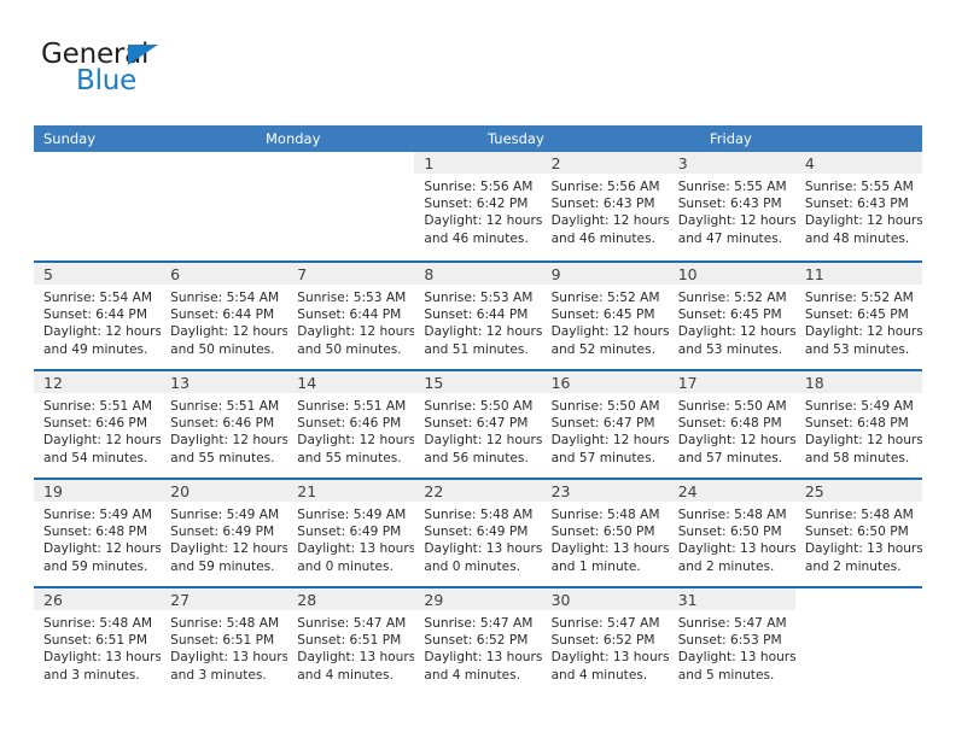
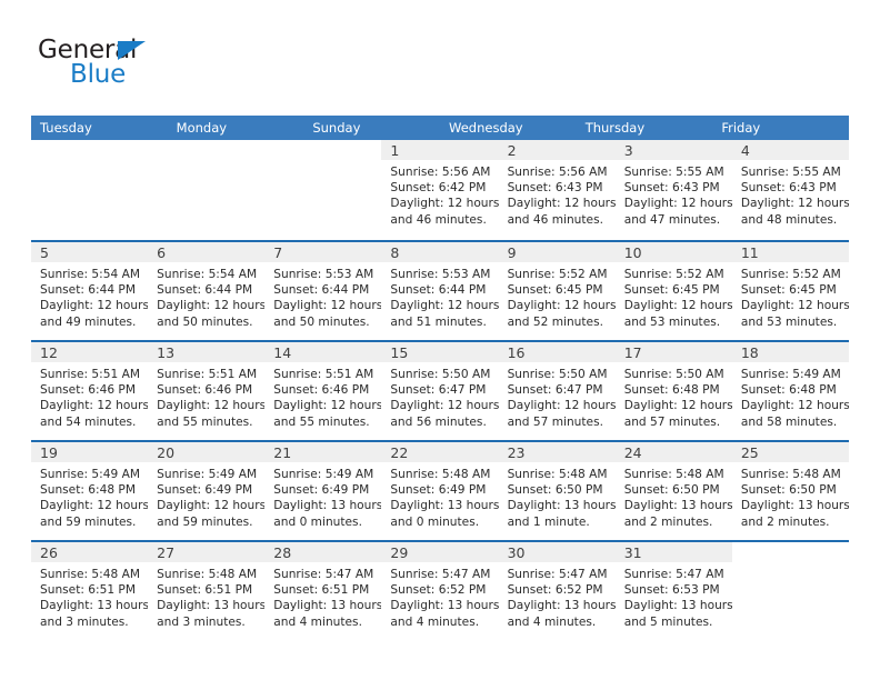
  General
  Blue
- Sunday
+ Tuesday
  Monday
- Tuesday
+ Sunday
+ Wednesday
+ Thursday
  Friday
  1
  Sunrise: 5:56 AM
  Sunset: 6:42 PM
  Daylight: 12 hours
  and 46 minutes.
  2
  Sunrise: 5:56 AM
  Sunset: 6:43 PM
  Daylight: 12 hours
  and 46 minutes.
  3
  Sunrise: 5:55 AM
  Sunset: 6:43 PM
  Daylight: 12 hours
  and 47 minutes.
  4
  Sunrise: 5:55 AM
  Sunset: 6:43 PM
  Daylight: 12 hours
  and 48 minutes.
  5
  Sunrise: 5:54 AM
  Sunset: 6:44 PM
  Daylight: 12 hours
  and 49 minutes.
  6
  Sunrise: 5:54 AM
  Sunset: 6:44 PM
  Daylight: 12 hours
  and 50 minutes.
  7
  Sunrise: 5:53 AM
  Sunset: 6:44 PM
  Daylight: 12 hours
  and 50 minutes.
  8
  Sunrise: 5:53 AM
  Sunset: 6:44 PM
  Daylight: 12 hours
  and 51 minutes.
  9
  Sunrise: 5:52 AM
  Sunset: 6:45 PM
  Daylight: 12 hours
  and 52 minutes.
  10
  Sunrise: 5:52 AM
  Sunset: 6:45 PM
  Daylight: 12 hours
  and 53 minutes.
  11
  Sunrise: 5:52 AM
  Sunset: 6:45 PM
  Daylight: 12 hours
  and 53 minutes.
  12
  Sunrise: 5:51 AM
  Sunset: 6:46 PM
  Daylight: 12 hours
  and 54 minutes.
  13
  Sunrise: 5:51 AM
  Sunset: 6:46 PM
  Daylight: 12 hours
  and 55 minutes.
  14
  Sunrise: 5:51 AM
  Sunset: 6:46 PM
  Daylight: 12 hours
  and 55 minutes.
  15
  Sunrise: 5:50 AM
  Sunset: 6:47 PM
  Daylight: 12 hours
  and 56 minutes.
  16
  Sunrise: 5:50 AM
  Sunset: 6:47 PM
  Daylight: 12 hours
  and 57 minutes.
  17
  Sunrise: 5:50 AM
  Sunset: 6:48 PM
  Daylight: 12 hours
  and 57 minutes.
  18
  Sunrise: 5:49 AM
  Sunset: 6:48 PM
  Daylight: 12 hours
  and 58 minutes.
  19
  Sunrise: 5:49 AM
  Sunset: 6:48 PM
  Daylight: 12 hours
  and 59 minutes.
  20
  Sunrise: 5:49 AM
  Sunset: 6:49 PM
  Daylight: 12 hours
  and 59 minutes.
  21
  Sunrise: 5:49 AM
  Sunset: 6:49 PM
  Daylight: 13 hours
  and 0 minutes.
  22
  Sunrise: 5:48 AM
  Sunset: 6:49 PM
  Daylight: 13 hours
  and 0 minutes.
  23
  Sunrise: 5:48 AM
  Sunset: 6:50 PM
  Daylight: 13 hours
  and 1 minute.
  24
  Sunrise: 5:48 AM
  Sunset: 6:50 PM
  Daylight: 13 hours
  and 2 minutes.
  25
  Sunrise: 5:48 AM
  Sunset: 6:50 PM
  Daylight: 13 hours
  and 2 minutes.
  26
  Sunrise: 5:48 AM
  Sunset: 6:51 PM
  Daylight: 13 hours
  and 3 minutes.
  27
  Sunrise: 5:48 AM
  Sunset: 6:51 PM
  Daylight: 13 hours
  and 3 minutes.
  28
  Sunrise: 5:47 AM
  Sunset: 6:51 PM
  Daylight: 13 hours
  and 4 minutes.
  29
  Sunrise: 5:47 AM
  Sunset: 6:52 PM
  Daylight: 13 hours
  and 4 minutes.
  30
  Sunrise: 5:47 AM
  Sunset: 6:52 PM
  Daylight: 13 hours
  and 4 minutes.
  31
  Sunrise: 5:47 AM
  Sunset: 6:53 PM
  Daylight: 13 hours
  and 5 minutes.
